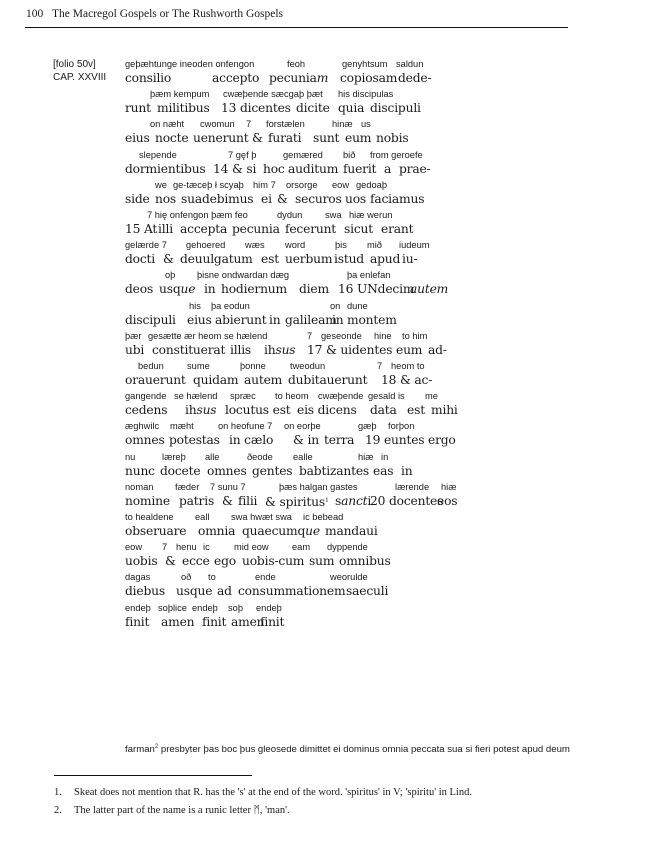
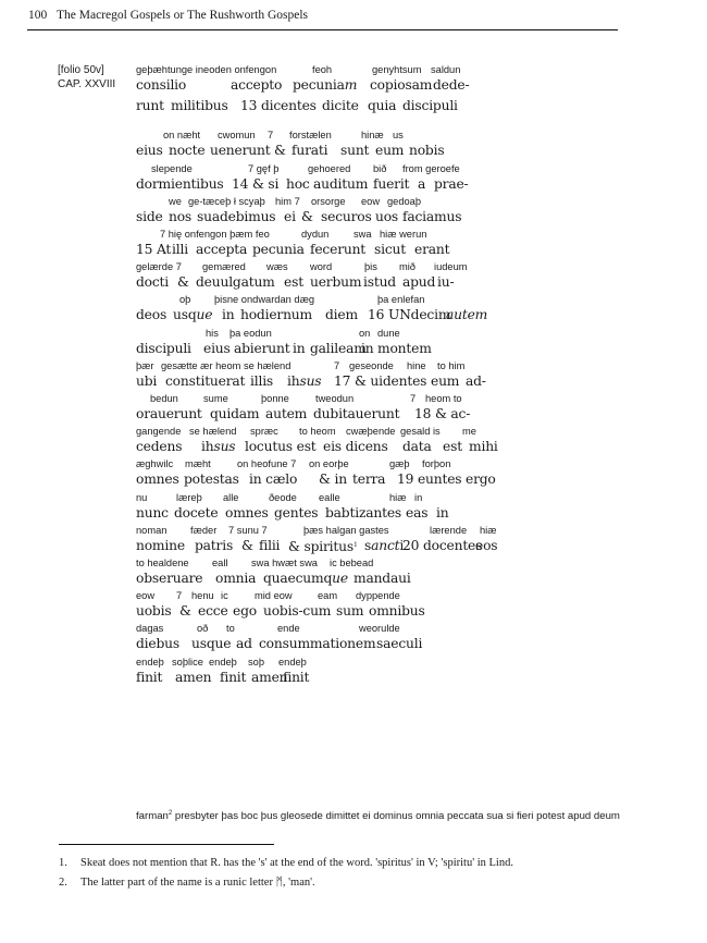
  100 The Macregol Gospels or The Rushworth Gospels
  [folio 50v]
  CAP. XXVIII
  geþæhtunge ineoden onfengon
  feoh
  genyhtsum
  saldun
  consilio
  accepto
  pecuniam
  copiosam
  dede-
- þæm kempum
- cwæþende sæcgaþ þæt
- his discipulas
  runt
  militibus
  13 dicentes
  dicite
  quia
  discipuli
  on næht
  cwomun
  7
  forstælen
  hinæ
  us
  eius
  nocte
  uenerunt
  &
  furati
  sunt
  eum
  nobis
  slepende
  7 gęf þ
- gemæred
+ gehoered
  bið
  from geroefe
  dormientibus
  14 & si
  hoc
  auditum
  fuerit
  a
  prae-
  we
  ge-tæceþ ł scyaþ
  him 7
  orsorge
  eow
  gedoaþ
  side
  nos
  suadebimus
  ei
  &
  securos
  uos
  faciamus
  7 hię onfengon þæm feo
  dydun
  swa
  hiæ werun
  15 At
  illi
  accepta
  pecunia
  fecerunt
  sicut
  erant
  gelærde 7
- gehoered
+ gemæred
  wæs
  word
  þis
  mið
  iudeum
  docti
  &
  deuulgatum
  est
  uerbum
  istud
  apud
  iu-
  oþ
  þisne ondwardan dæg
  þa enlefan
  deos
  usque
  in
  hodiernum
  diem
  16 UNdecim
  autem
  his
  þa eodun
  on
  dune
  discipuli
  eius
  abierunt
  in
  galileam
  in
  montem
  þær
  gesætte ær heom se hælend
  7
  geseonde
  hine
  to him
  ubi
  constituerat
  illis
  ihsus
  17 & uidentes
  eum
  ad-
  bedun
  sume
  þonne
  tweodun
  7
  heom to
  orauerunt
  quidam
  autem
  dubitauerunt
  18 & ac-
  gangende
  se hælend
  spræc
  to heom
  cwæþende
  gesald is
  me
  cedens
  ihsus
  locutus est
  eis dicens
  data
  est
  mihi
  æghwilc
  mæht
  on heofune 7
  on eorþe
  gæþ
  forþon
  omnes
  potestas
  in cælo
  & in
  terra
  19 euntes
  ergo
  nu
  læreþ
  alle
  ðeode
  ealle
  hiæ
  in
  nunc
  docete
  omnes
  gentes
  babtizantes
  eas
  in
  noman
  fæder
  7 sunu 7
  þæs halgan gastes
  lærende
  hiæ
  nomine
  patris
  &
  filii
  & spiritus
  sancti
  20 docentes
  eos
  to healdene
  eall
  swa hwæt swa
  ic bebead
  obseruare
  omnia
  quaecumque
  mandaui
  eow
  7
  henu
  ic
  mid eow
  eam
  dyppende
  uobis
  &
  ecce
  ego
  uobis-cum
  sum
  omnibus
  dagas
  oð
  to
  ende
  weorulde
  diebus
  usque
  ad
  consummationem
  saeculi
  endeþ
  soþlice
  endeþ
  soþ
  endeþ
  finit
  amen
  finit
  amen
  finit
  farman presbyter þas boc þus gleosede dimittet ei dominus omnia peccata sua si fieri potest apud deum
  1. Skeat does not mention that R. has the 's' at the end of the word. 'spiritus' in V; 'spiritu' in Lind.
  2. The latter part of the name is a runic letter ᛗ, 'man'.
